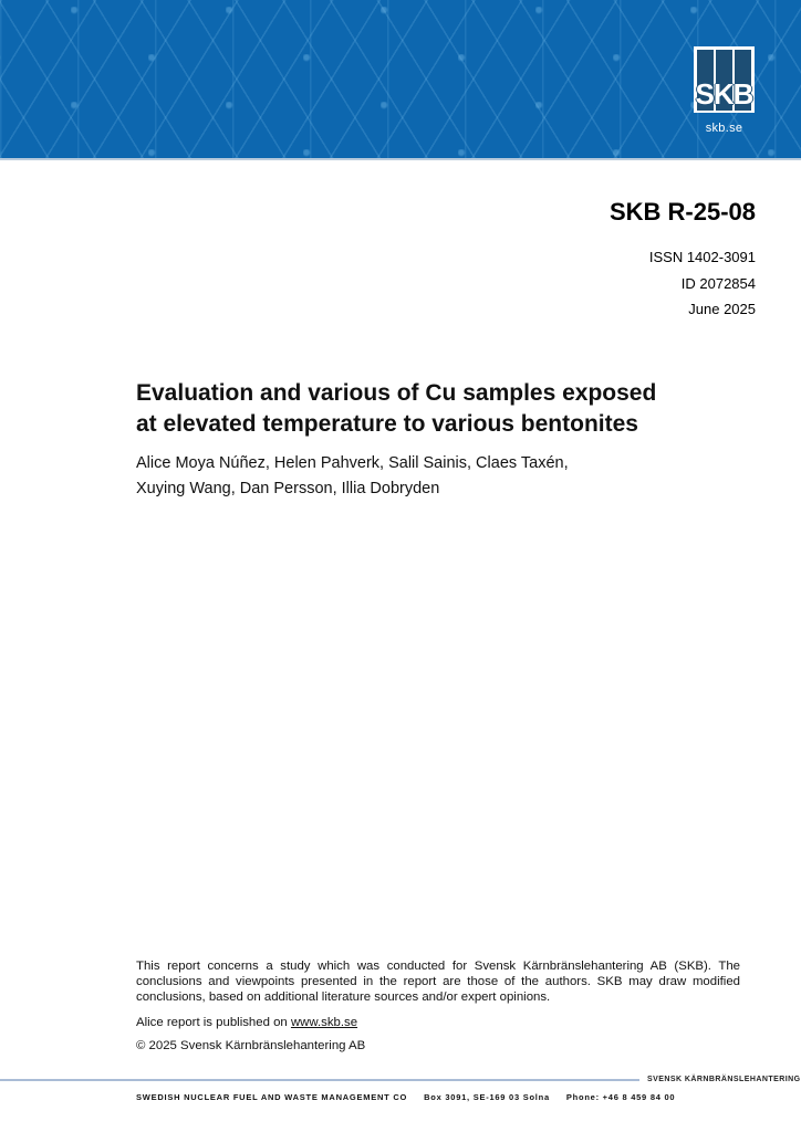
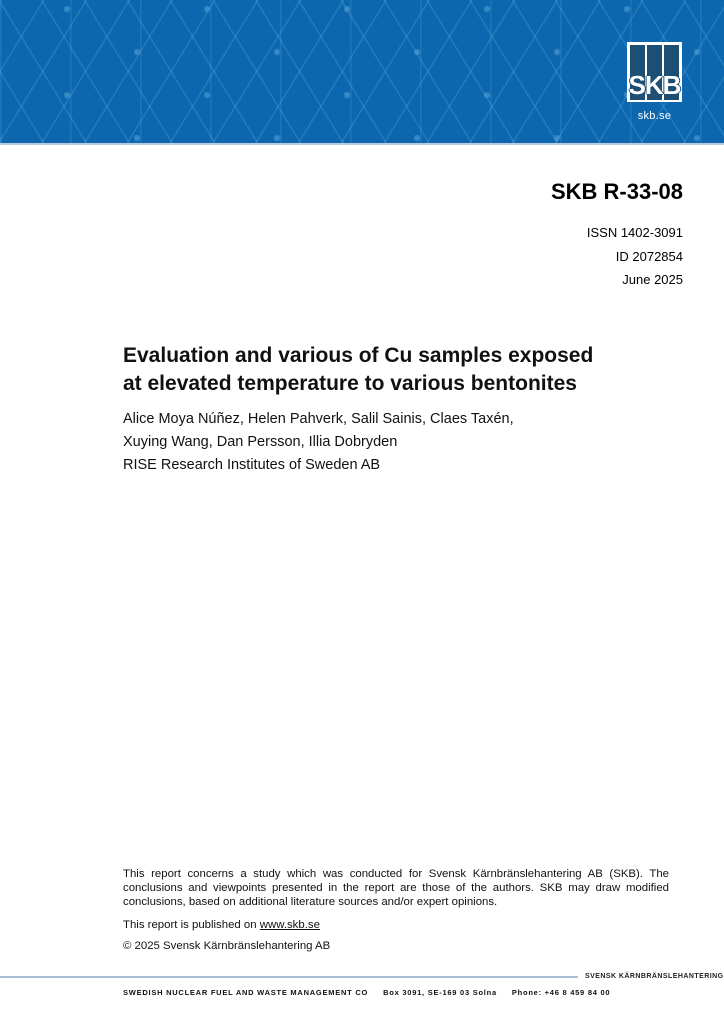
  SKB
  skb.se
- SKB R-25-08
+ SKB R-33-08
  ISSN 1402-3091
  ID 2072854
  June 2025
  Evaluation and various of Cu samples exposed
  at elevated temperature to various bentonites
  Alice Moya Núñez, Helen Pahverk, Salil Sainis, Claes Taxén,
  Xuying Wang, Dan Persson, Illia Dobryden
+ RISE Research Institutes of Sweden AB
  This report concerns a study which was conducted for Svensk Kärnbränslehantering AB (SKB). The conclusions and viewpoints presented in the report are those of the authors. SKB may draw modified conclusions, based on additional literature sources and/or expert opinions.
- Alice report is published on www.skb.se
+ This report is published on www.skb.se
  © 2025 Svensk Kärnbränslehantering AB
  SWEDISH NUCLEAR FUEL AND WASTE MANAGEMENT CO
  Box 3091, SE-169 03 Solna
  Phone: +46 8 459 84 00
